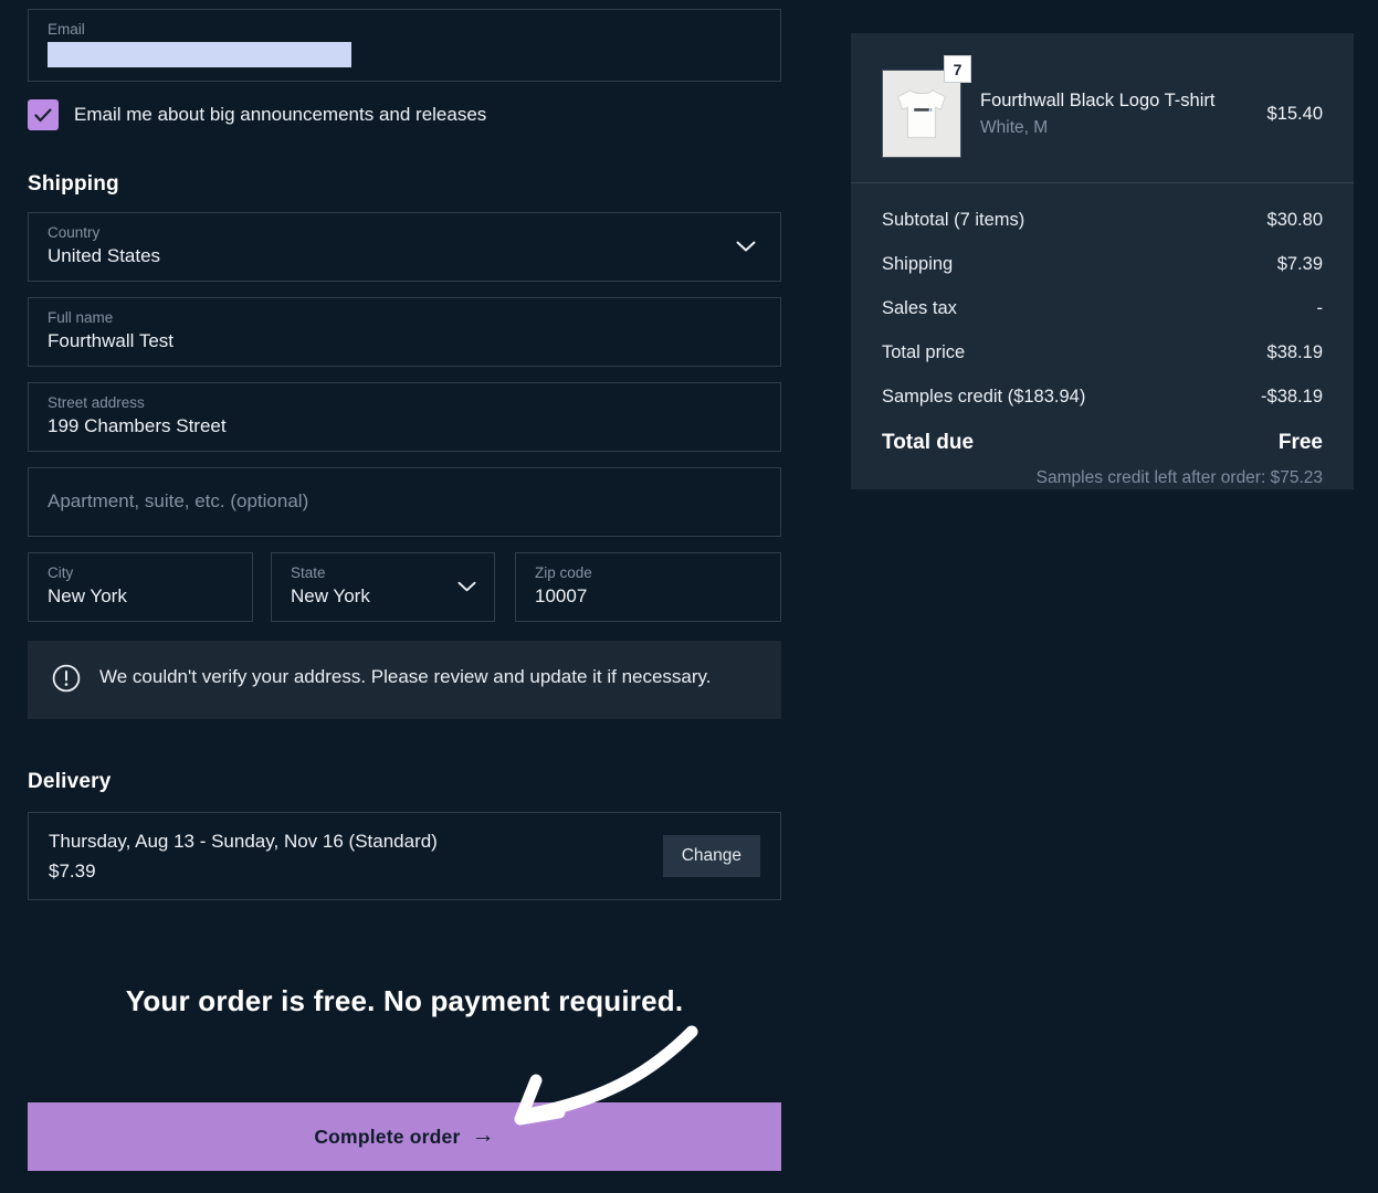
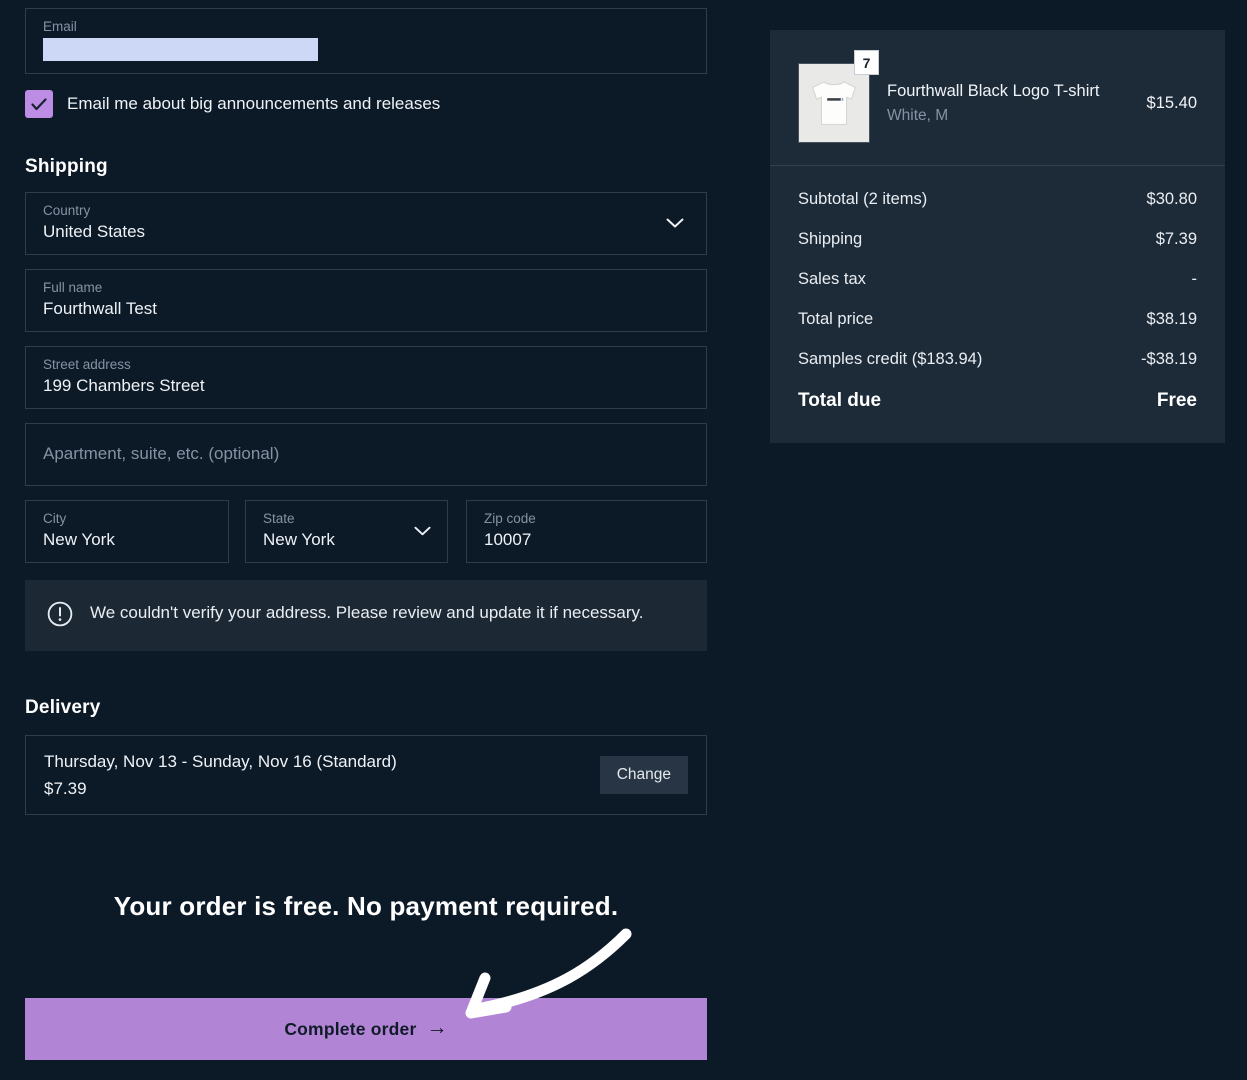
  Email
  Email me about big announcements and releases
  Shipping
  Country
  United States
  Full name
  Fourthwall Test
  Street address
  199 Chambers Street
  Apartment, suite, etc. (optional)
  City
  New York
  State
  New York
  Zip code
  10007
  We couldn't verify your address. Please review and update it if necessary.
  Delivery
- Thursday, Aug 13 - Sunday, Nov 16 (Standard)
+ Thursday, Nov 13 - Sunday, Nov 16 (Standard)
  $7.39
  Change
  Your order is free. No payment required.
  Complete order
  →
  7
  Fourthwall Black Logo T-shirt
  White, M
  $15.40
- Subtotal (7 items)
+ Subtotal (2 items)
  $30.80
  Shipping
  $7.39
  Sales tax
  -
  Total price
  $38.19
  Samples credit ($183.94)
  -$38.19
  Total due
  Free
- Samples credit left after order: $75.23
